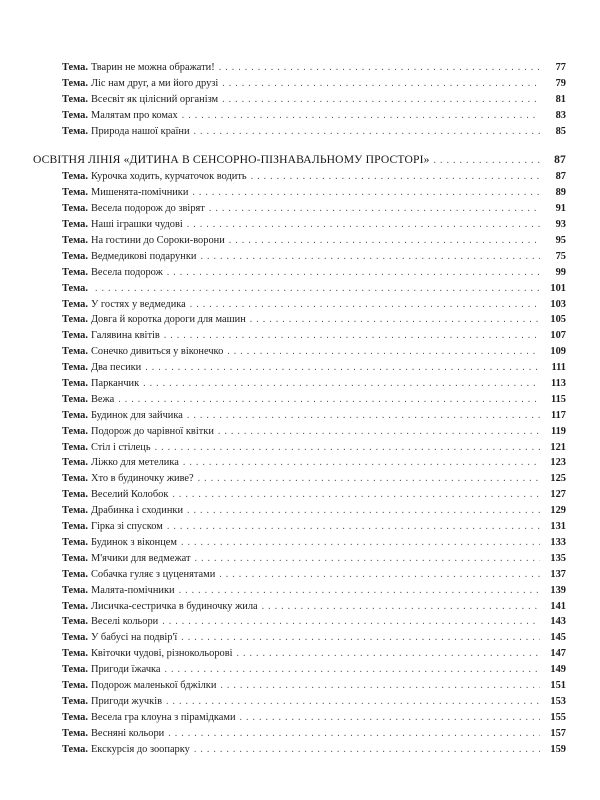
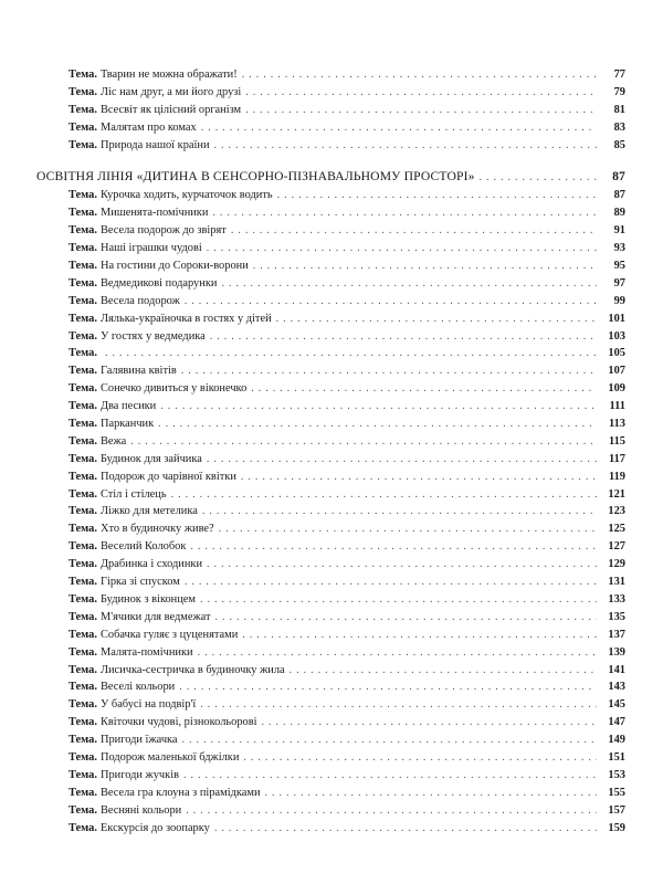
  Тема.
  Тварин не можна ображати!
  77
  Тема.
  Ліс нам друг, а ми його друзі
  79
  Тема.
  Всесвіт як цілісний організм
  81
  Тема.
  Малятам про комах
  83
  Тема.
  Природа нашої країни
  85
  ОСВІТНЯ ЛІНІЯ «ДИТИНА В СЕНСОРНО-ПІЗНАВАЛЬНОМУ ПРОСТОРІ»
  87
  Тема.
  Курочка ходить, курчаточок водить
  87
  Тема.
  Мишенята-помічники
  89
  Тема.
  Весела подорож до звірят
  91
  Тема.
  Наші іграшки чудові
  93
  Тема.
  На гостини до Сороки-ворони
  95
  Тема.
  Ведмедикові подарунки
- 75
+ 97
  Тема.
  Весела подорож
  99
  Тема.
+ Лялька-україночка в гостях у дітей
  101
  Тема.
  У гостях у ведмедика
  103
  Тема.
- Довга й коротка дороги для машин
  105
  Тема.
  Галявина квітів
  107
  Тема.
  Сонечко дивиться у віконечко
  109
  Тема.
  Два песики
  111
  Тема.
  Парканчик
  113
  Тема.
  Вежа
  115
  Тема.
  Будинок для зайчика
  117
  Тема.
  Подорож до чарівної квітки
  119
  Тема.
  Стіл і стілець
  121
  Тема.
  Ліжко для метелика
  123
  Тема.
  Хто в будиночку живе?
  125
  Тема.
  Веселий Колобок
  127
  Тема.
  Драбинка і сходинки
  129
  Тема.
  Гірка зі спуском
  131
  Тема.
  Будинок з віконцем
  133
  Тема.
  М'ячики для ведмежат
  135
  Тема.
  Собачка гуляє з цуценятами
  137
  Тема.
  Малята-помічники
  139
  Тема.
  Лисичка-сестричка в будиночку жила
  141
  Тема.
  Веселі кольори
  143
  Тема.
  У бабусі на подвір'ї
  145
  Тема.
  Квіточки чудові, різнокольорові
  147
  Тема.
  Пригоди їжачка
  149
  Тема.
  Подорож маленької бджілки
  151
  Тема.
  Пригоди жучків
  153
  Тема.
  Весела гра клоуна з пірамідками
  155
  Тема.
  Весняні кольори
  157
  Тема.
  Екскурсія до зоопарку
  159
